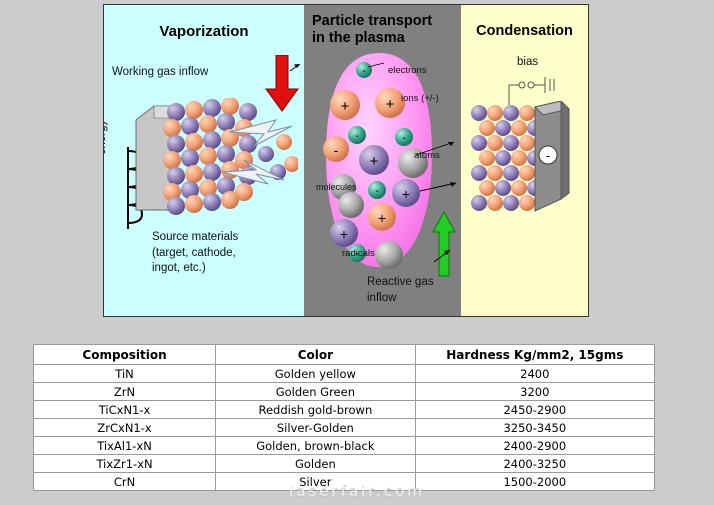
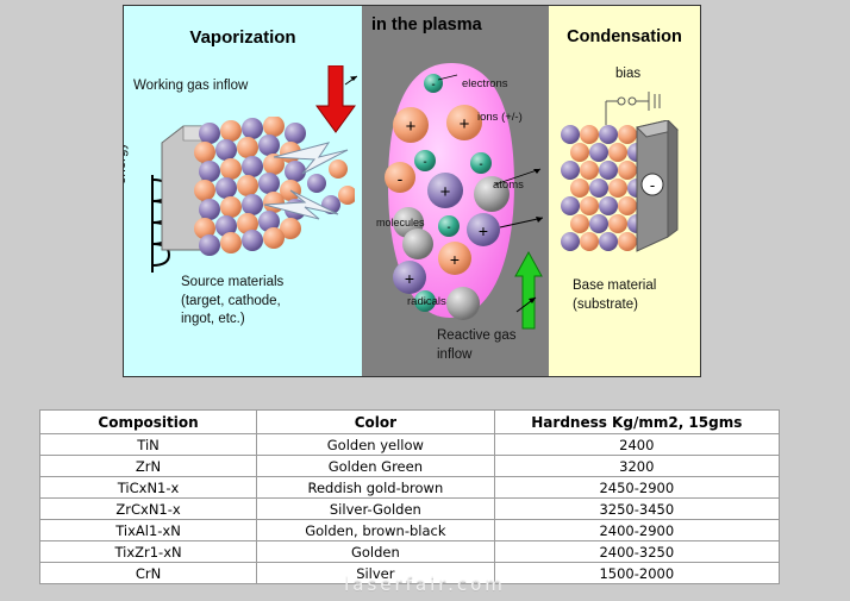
  Vaporization
  Working gas inflow
  Source materials
  (target, cathode,
  ingot, etc.)
- Particle transport
  in the plasma
  -
  +
  +
  -
  -
  -
  +
  -
  +
  +
  +
  -
  electrons
  ions (+/-)
  atoms
  molecules
  radicals
  Reactive gas
  inflow
  Condensation
  bias
  -
+ Base material
+ (substrate)
  Composition	Color	Hardness Kg/mm2, 15gms
  TiN	Golden yellow	2400
  ZrN	Golden Green	3200
  TiCxN1-x	Reddish gold-brown	2450-2900
  ZrCxN1-x	Silver-Golden	3250-3450
  TixAl1-xN	Golden, brown-black	2400-2900
  TixZr1-xN	Golden	2400-3250
  CrN	Silver	1500-2000
  laserfair.com
